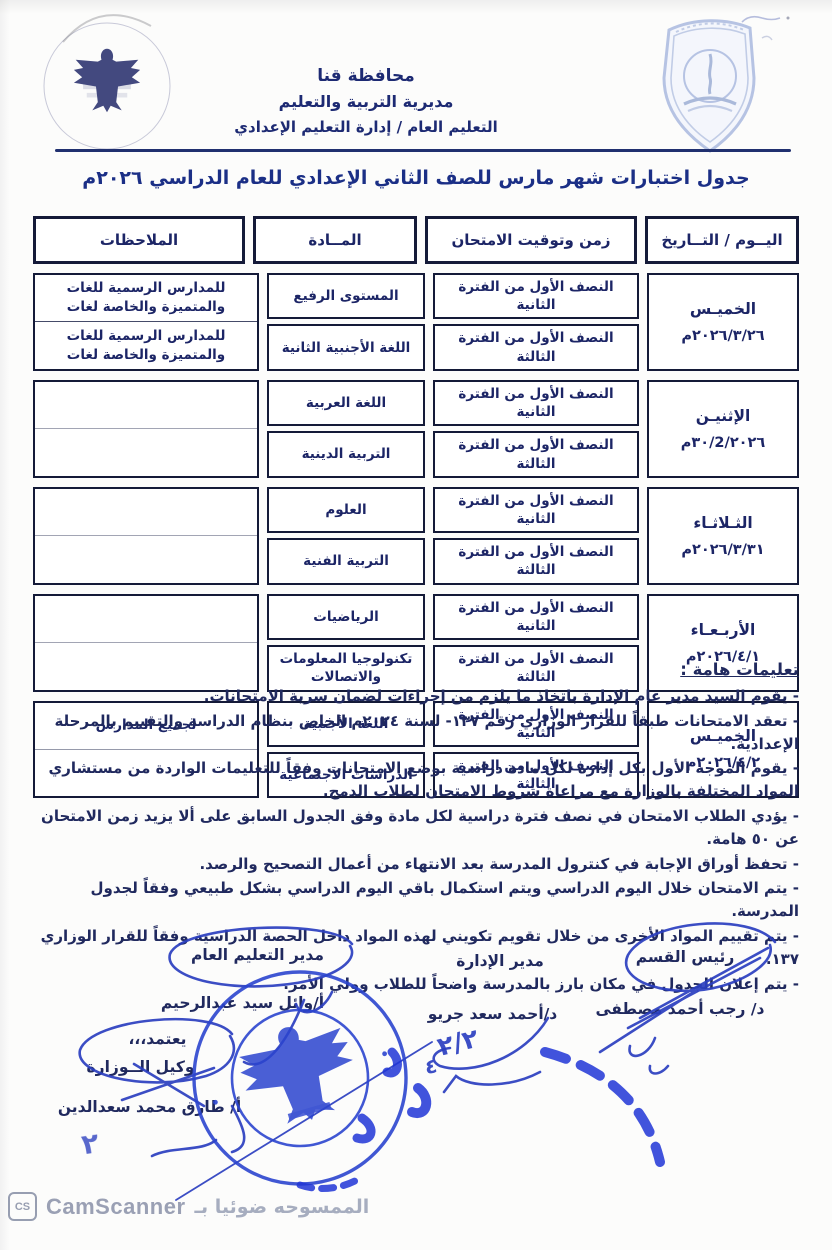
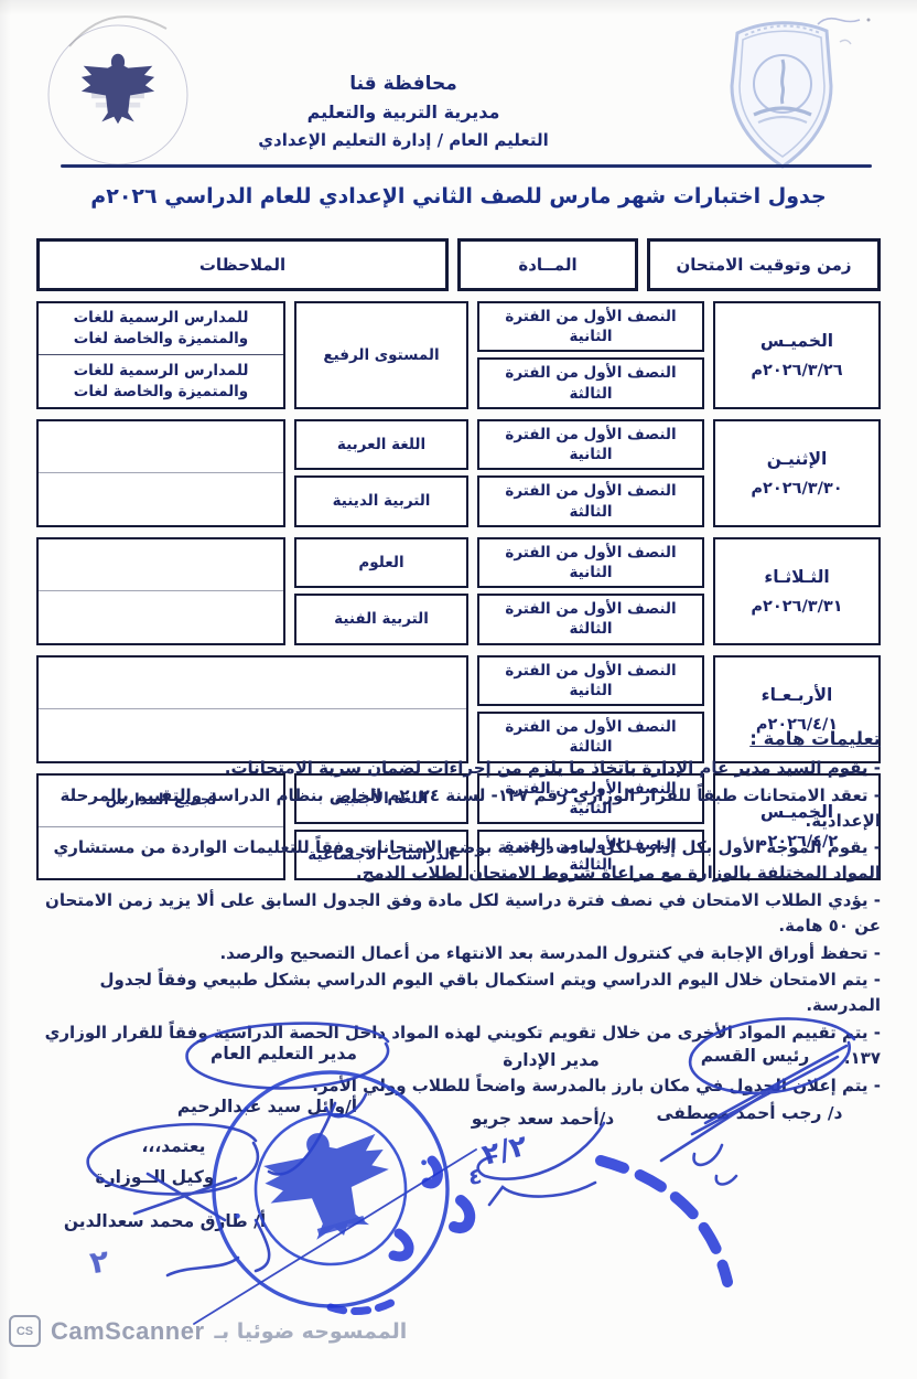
  محافظة قنا
  مديرية التربية والتعليم
  التعليم العام / إدارة التعليم الإعدادي
  جدول اختبارات شهر مارس للصف الثاني الإعدادي للعام الدراسي ٢٠٢٦م
- اليــوم / التــاريخ
  زمن وتوقيت الامتحان
  المــادة
  الملاحظات
  الخميـس
  ٢٠٢٦/٣/٢٦م
  النصف الأول من الفترة الثانية
  النصف الأول من الفترة الثالثة
  المستوى الرفيع
- اللغة الأجنبية الثانية
  للمدارس الرسمية للغات والمتميزة والخاصة لغات
  للمدارس الرسمية للغات والمتميزة والخاصة لغات
  الإثنيـن
- ٢٠٢٦/2/٣٠م
+ ٢٠٢٦/٣/٣٠م
  النصف الأول من الفترة الثانية
  النصف الأول من الفترة الثالثة
  اللغة العربية
  التربية الدينية
  الثـلاثـاء
  ٢٠٢٦/٣/٣١م
  النصف الأول من الفترة الثانية
  النصف الأول من الفترة الثالثة
  العلوم
  التربية الفنية
  الأربـعـاء
  ٢٠٢٦/٤/١م
  النصف الأول من الفترة الثانية
  النصف الأول من الفترة الثالثة
- الرياضيات
- تكنولوجيا المعلومات والاتصالات
  الخميـس
  ٢٠٢٦/٤/٢م
  النصف الأول من الفترة الثانية
  النصف الأول من الفترة الثالثة
  اللغة الأجنبية
  الدراسات الاجتماعية
  لجميع المدارس
  تعليمات هامة :
  - يقوم السيد مدير عام الإدارة باتخاذ ما يلزم من إجراءات لضمان سرية الامتحانات.
  - تعقد الامتحانات طبقاً للقرار الوزاري رقم ١٣٧- لسنة ٢٠٢٤م الخاص بنظام الدراسة والتقييم بالمرحلة الإعدادية.
  - يقوم الموجه الأول بكل إدارة لكل مادة دراسية بوضع الامتحانات وفقاً للتعليمات الواردة من مستشاري المواد المختلفة بالوزارة مع مراعاة شروط الامتحان لطلاب الدمج.
  - يؤدي الطلاب الامتحان في نصف فترة دراسية لكل مادة وفق الجدول السابق على ألا يزيد زمن الامتحان عن ٥٠ هامة.
  - تحفظ أوراق الإجابة في كنترول المدرسة بعد الانتهاء من أعمال التصحيح والرصد.
  - يتم الامتحان خلال اليوم الدراسي ويتم استكمال باقي اليوم الدراسي بشكل طبيعي وفقاً لجدول المدرسة.
  - يت تقييم المواد الخرى من خلال تقويم تكويني لهذه المواد دخل الحصة الدراس وفقاً للقرار الوزاري ١٣٧
  - يتم إعلاجدول في مكان بارز بالمدرسة واضحاً للطلاب ووي الأم
  رئيس القسم
  د/ رجب أحمدصطفى
  مدير الإدارة
  د/أحمد سعد جريو
  مدير التعليم العام
  أ/وال سيد عدالرحيم
  يعتمد،،،
  وكيل الـوزار
  طارق محمد سعدالدين
  CS
  CamScanner
  الممسوحه ضوئيا بـ
